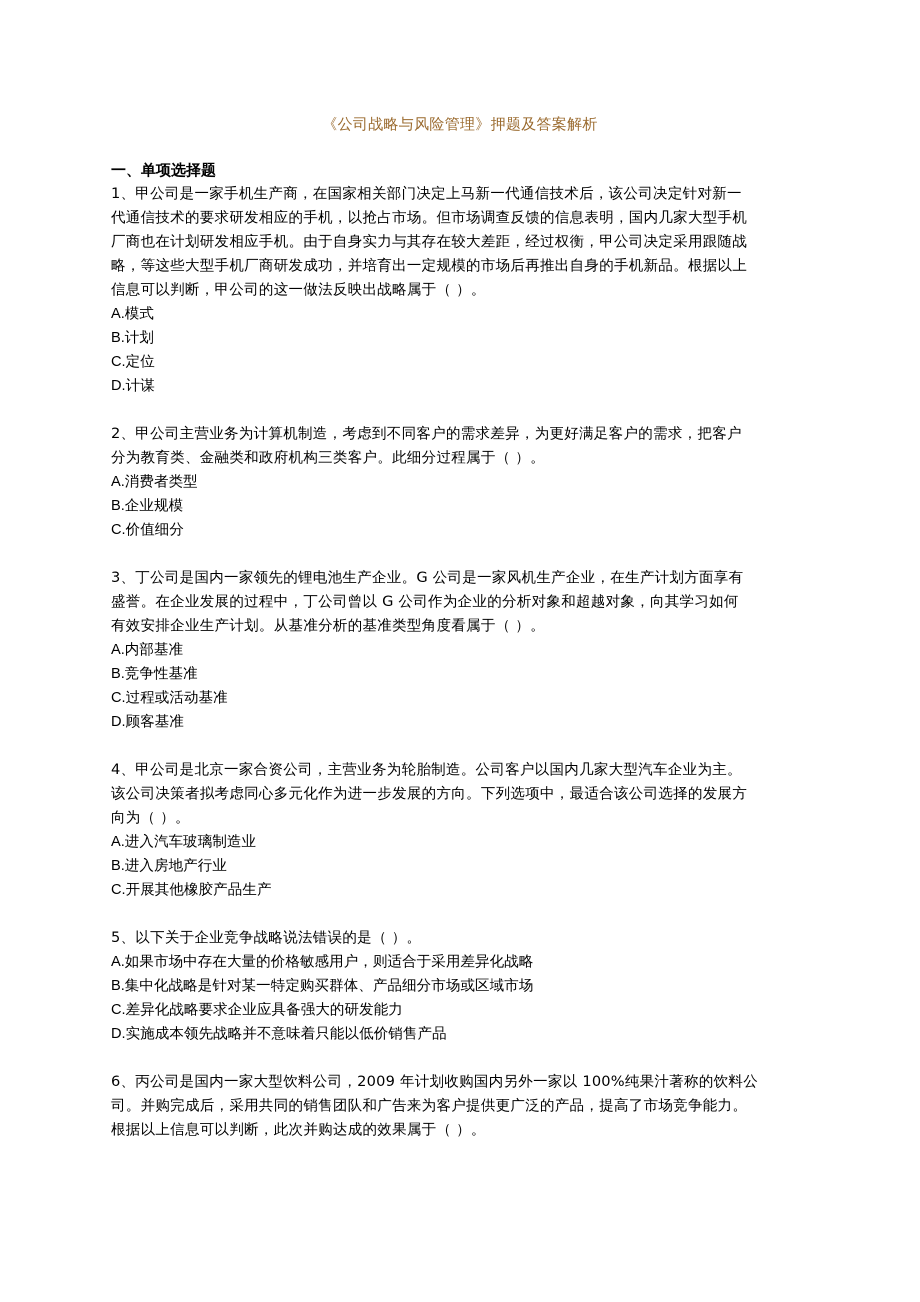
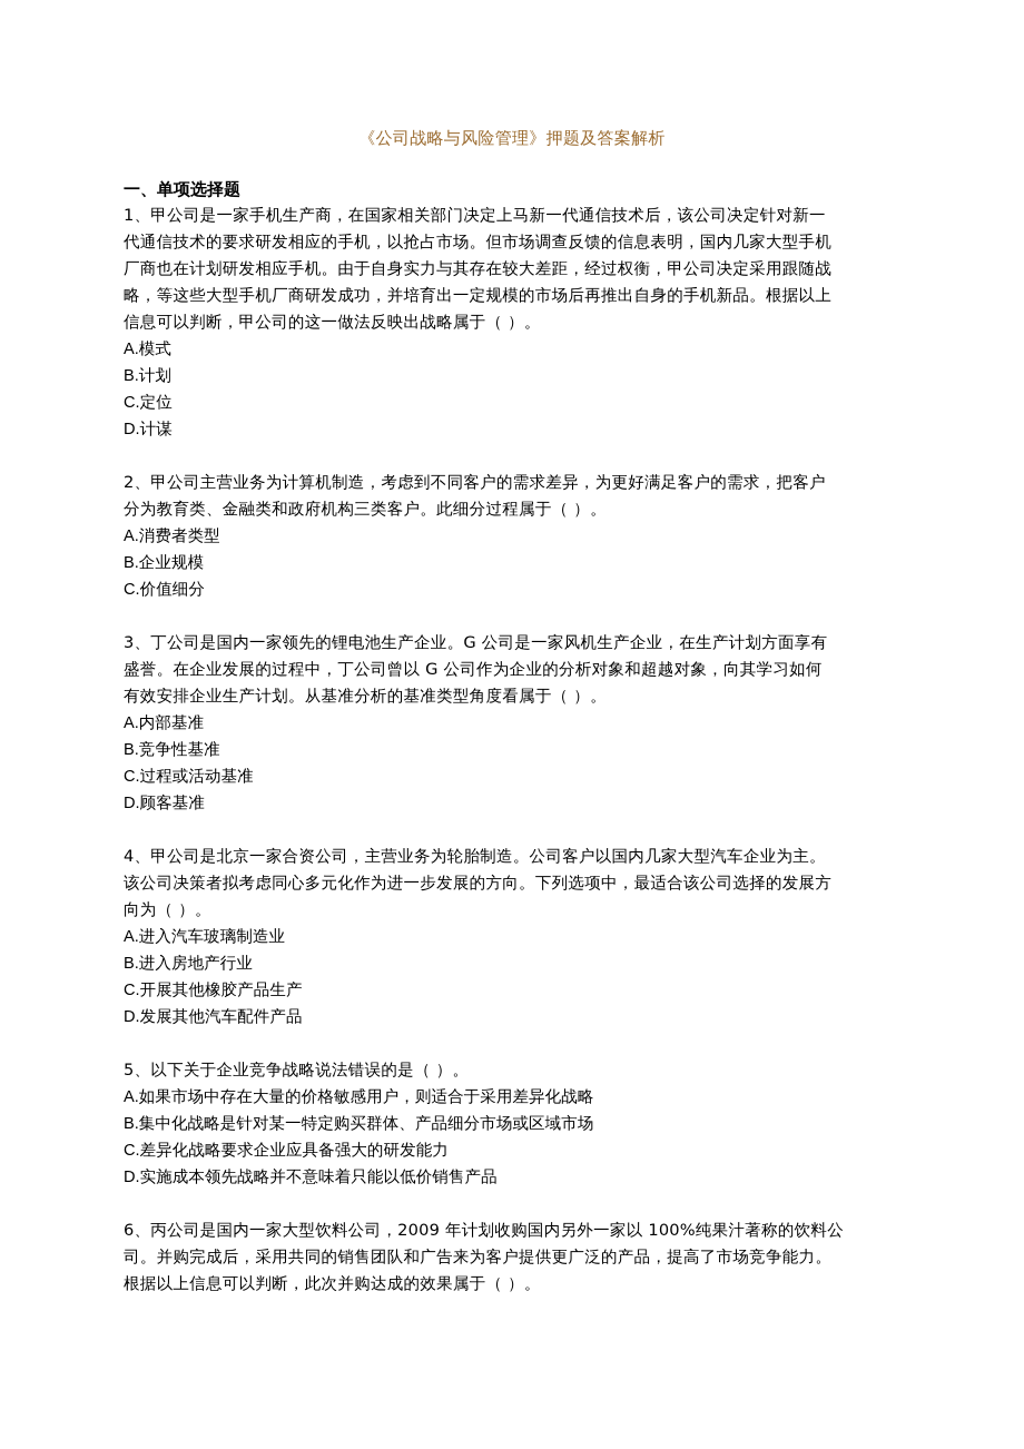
  《公司战略与风险管理》押题及答案解析
  一、单项选择题
  1、甲公司是一家手机生产商，在国家相关部门决定上马新一代通信技术后，该公司决定针对新一
  代通信技术的要求研发相应的手机，以抢占市场。但市场调查反馈的信息表明，国内几家大型手机
  厂商也在计划研发相应手机。由于自身实力与其存在较大差距，经过权衡，甲公司决定采用跟随战
  略，等这些大型手机厂商研发成功，并培育出一定规模的市场后再推出自身的手机新品。根据以上
  信息可以判断，甲公司的这一做法反映出战略属于（ ）。
  A.模式
  B.计划
  C.定位
  D.计谋
  2、甲公司主营业务为计算机制造，考虑到不同客户的需求差异，为更好满足客户的需求，把客户
  分为教育类、金融类和政府机构三类客户。此细分过程属于（ ）。
  A.消费者类型
  B.企业规模
  C.价值细分
  3、丁公司是国内一家领先的锂电池生产企业。G 公司是一家风机生产企业，在生产计划方面享有
  盛誉。在企业发展的过程中，丁公司曾以 G 公司作为企业的分析对象和超越对象，向其学习如何
  有效安排企业生产计划。从基准分析的基准类型角度看属于（ ）。
  A.内部基准
  B.竞争性基准
  C.过程或活动基准
  D.顾客基准
  4、甲公司是北京一家合资公司，主营业务为轮胎制造。公司客户以国内几家大型汽车企业为主。
  该公司决策者拟考虑同心多元化作为进一步发展的方向。下列选项中，最适合该公司选择的发展方
  向为（ ）。
  A.进入汽车玻璃制造业
  B.进入房地产行业
  C.开展其他橡胶产品生产
+ D.发展其他汽车配件产品
  5、以下关于企业竞争战略说法错误的是（ ）。
  A.如果市场中存在大量的价格敏感用户，则适合于采用差异化战略
  B.集中化战略是针对某一特定购买群体、产品细分市场或区域市场
  C.差异化战略要求企业应具备强大的研发能力
  D.实施成本领先战略并不意味着只能以低价销售产品
  6、丙公司是国内一家大型饮料公司，2009 年计划收购国内另外一家以 100%纯果汁著称的饮料公
  司。并购完成后，采用共同的销售团队和广告来为客户提供更广泛的产品，提高了市场竞争能力。
  根据以上信息可以判断，此次并购达成的效果属于（ ）。
